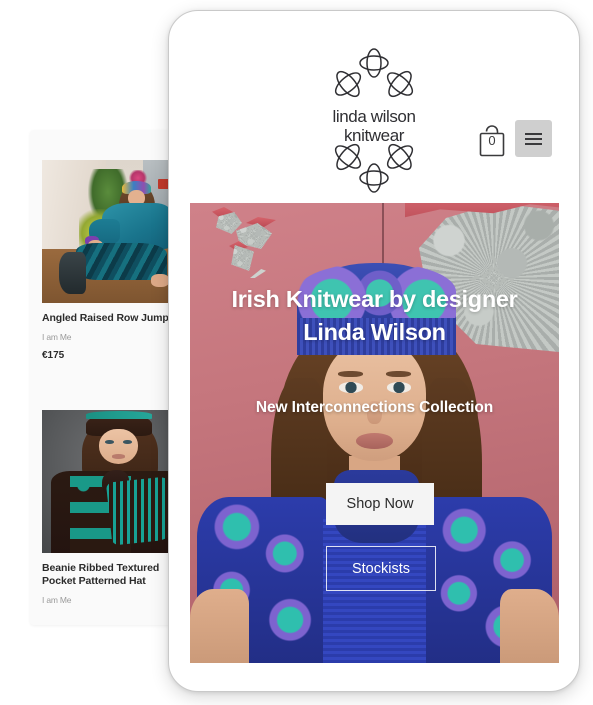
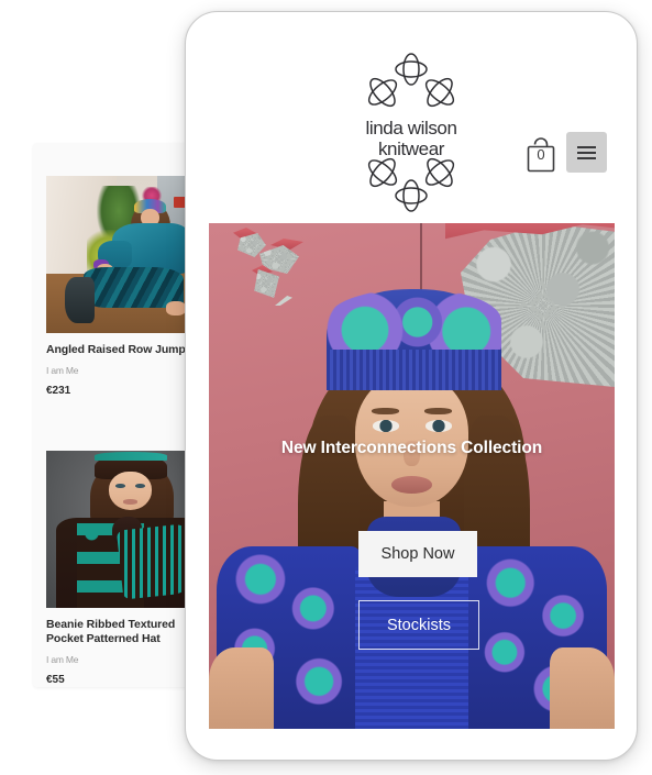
  Angled Raised Row Jump
  I am Me
- €175
+ €231
  Beanie Ribbed Textured Pocket Patterned Hat
  I am Me
+ €55
  linda wilson
  knitwear
  0
- Irish Knitwear by designer Linda Wilson
  New Interconnections Collection
  Shop Now
  Stockists
